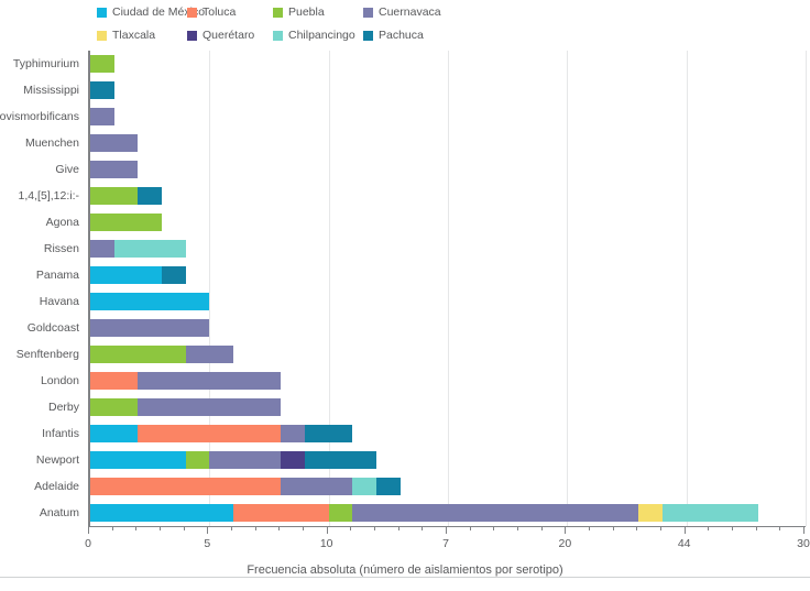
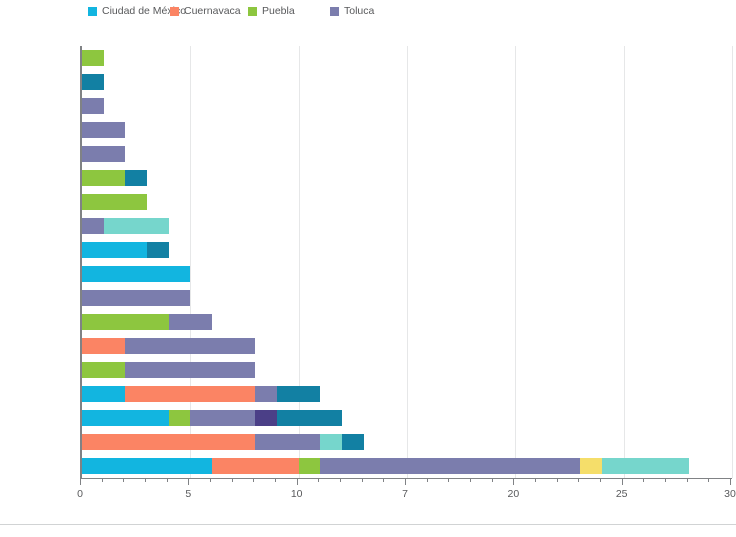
  Ciudad de Méo
- Toluca
+ Cuernavaca
  Puebla
- Cuernavaca
+ Toluca
- Tlaxcala
- Querétaro
- Chilpancingo
- Pachuca
- Typhimurium
- Mississippi
- ovismorbificans
- Muenchen
- Give
- 1,4,[5],12:i:-
- Agona
- Rissen
- Panama
- Havana
- Goldcoast
- Senftenberg
- London
- Derby
- Infantis
- Newport
- Adelaide
- Anatum
  0
  5
  10
  7
  20
- 44
+ 25
  30
- Frecuencia absoluta (número de aislamientos por serotipo)
